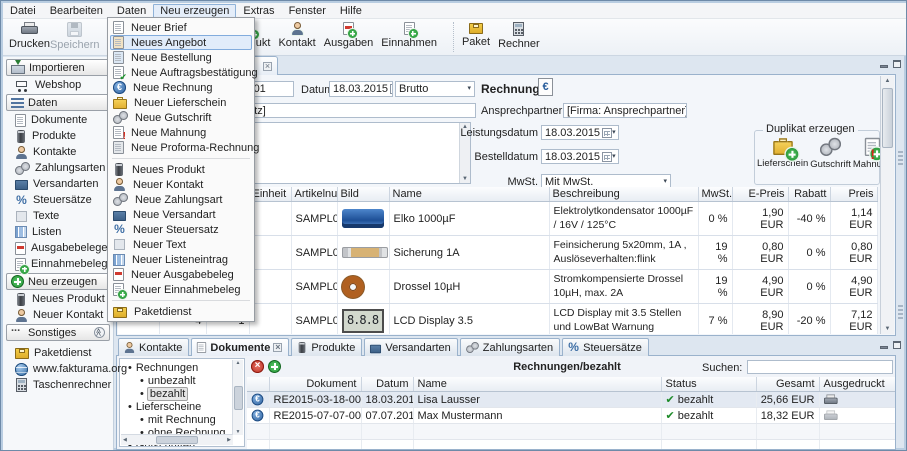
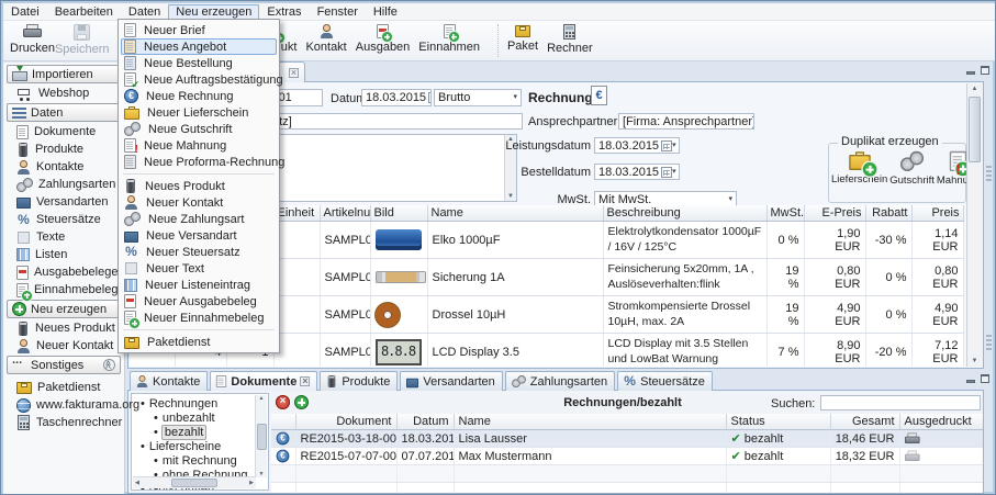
  Datei
  Bearbeiten
  Daten
  Neu erzeugen
  Extras
  Fenster
  Hilfe
  Drucken
  Speichern
  Kontakt
  Ausgaben
  Einnahmen
  Paket
  Rechner
  Importieren
  Webshop
  Daten
  Dokumente
  Produkte
  Kontakte
  Zahlungsarten
  Versandarten
  Steuersätze
  Texte
  Listen
  Ausgabebelege
  Einnahmebeleg
  Neu erzeugen
  Neues Produkt
  Neuer Kontakt
  Sonstiges
  Paketdienst
  www.fakturama.org
  Taschenrechner
  ×
  Datu
  18.03.2015
  Brutto
  Rechnung
  Ansprechpartner
  [Firma: Ansprechpartner
  Leistungsdatum
  18.03.2015
  Bestelldatum
  18.03.2015
  MwSt.
  Mit MwSt.
  Duplikat erzeugen
  Lieferschein
  Gutschrift
  			Einheit	Artikelnu	Bild	Name	Beschreibung	MwSt.	E-Preis	Rabatt	Preis
- 				SAMPL0		Elko 1000µF	Elektrolytkondensator 1000µF / 16V / 125°C	0 %	1,90 EUR	-40 %	1,14 EUR
+ 				SAMPL0		Elko 1000µF	Elektrolytkondensator 1000µF / 16V / 125°C	0 %	1,90 EUR	-30 %	1,14 EUR
  				SAMPL0		Sicherung 1A	Feinsicherung 5x20mm, 1A , Auslöseverhalten:flink	19 %	0,80 EUR	0 %	0,80 EUR
  				SAMPL0		Drossel 10µH	Stromkompensierte Drossel 10µH, max. 2A	19 %	4,90 EUR	0 %	4,90 EUR
  				SAMPL0	8.8.8	LCD Display 3.5	LCD Display mit 3.5 Stellen und LowBat Warnung	7 %	8,90 EUR	-20 %	7,12 EUR
  Kontakte
  Dokumente
  ×
  Produkte
  Versandarten
  Zahlungsarten
  Steuersätze
  Rechnungen
  unbezahlt
  bezahlt
  Lieferscheine
  mit Rechnung
  ohne Rechnung
  Gutschriften
  Rechnungen/bezahlt
  Suchen:
  	Dokument	Datum	Name	Status	Gesamt	Ausgedruckt
- 	RE2015-03-18-00	18.03.201	Lisa Lausser	✔ bezahlt	25,66 EUR
+ 	RE2015-03-18-00	18.03.201	Lisa Lausser	✔ bezahlt	18,46 EUR
  	RE2015-07-07-00	07.07.201	Max Mustermann	✔ bezahlt	18,32 EUR
  Neuer Brief
  Neues Angebot
  Neue Bestellung
  Neue Auftragsbestätigung
  Neue Rechnung
  Neuer Lieferschein
  Neue Gutschrift
  Neue Mahnung
  Neue Proforma-Rechnung
  Neues Produkt
  Neuer Kontakt
  Neue Zahlungsart
  Neue Versandart
  Neuer Steuersatz
  Neuer Text
  Neuer Listeneintrag
  Neuer Ausgabebeleg
  Neuer Einnahmebeleg
  Paketdienst
